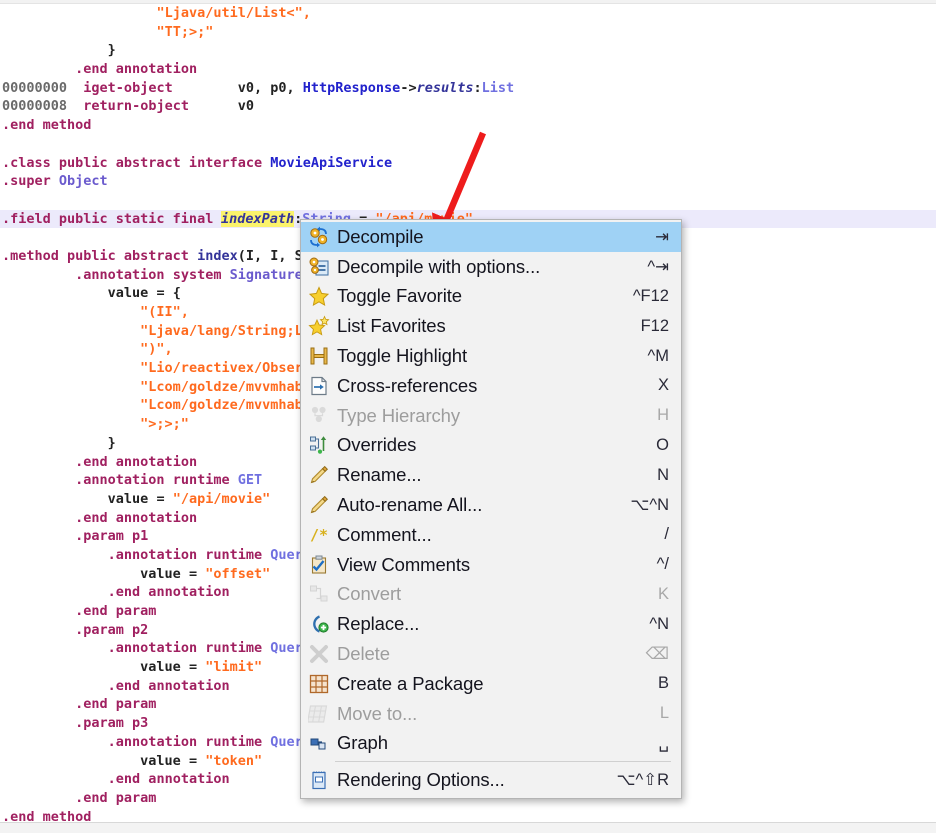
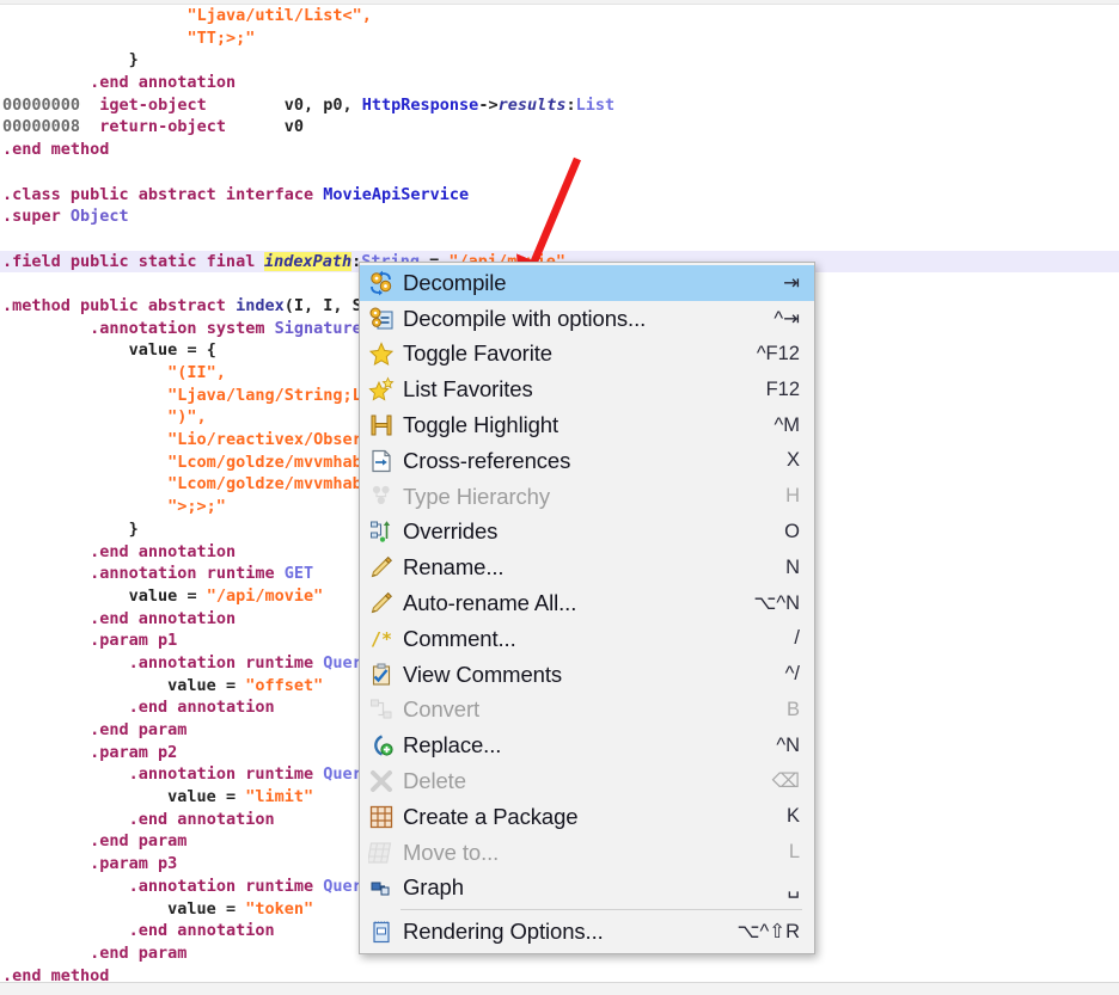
  "Ljava/util/List<",
  "TT;>;"
  }
  .end annotation
  00000000 iget-object v0, p0, HttpResponse->results:List
  00000008 return-object v0
  .end method
  .class public abstract interface MovieApiService
  .super Object
  .annotation system Signature
  value = {
  "(II",
  ")",
  "Lio/reactivex/Obser
  ">;>;"
  }
  .end annotation
  .annotation runtime GET
  value = "/api/movie"
  .end annotation
  .param p1
  .annotation runtime Quer
  value = "offset"
  .end annotation
  .end param
  .param p2
  .annotation runtime Quer
  value = "limit"
  .end annotation
  .end param
  .param p3
  .annotation runtime Quer
  value = "token"
  .end annotation
  .end param
  .end method
  Decompile
  ⇥
  Decompile with options...
  ^⇥
  Toggle Favorite
  ^F12
  List Favorites
  F12
  Toggle Highlight
  ^M
  Cross-references
  X
  Type Hierarchy
  H
  Overrides
  O
  Rename...
  N
  Auto-rename All...
  ⌥^N
  /*
  Comment...
  /
  View Comments
  ^/
  Convert
- K
+ B
  Replace...
  ^N
  Delete
  ⌫
  Create a Package
- B
+ K
  Move to...
  L
  Graph
  ␣
  Rendering Options...
  ⌥^⇧R
